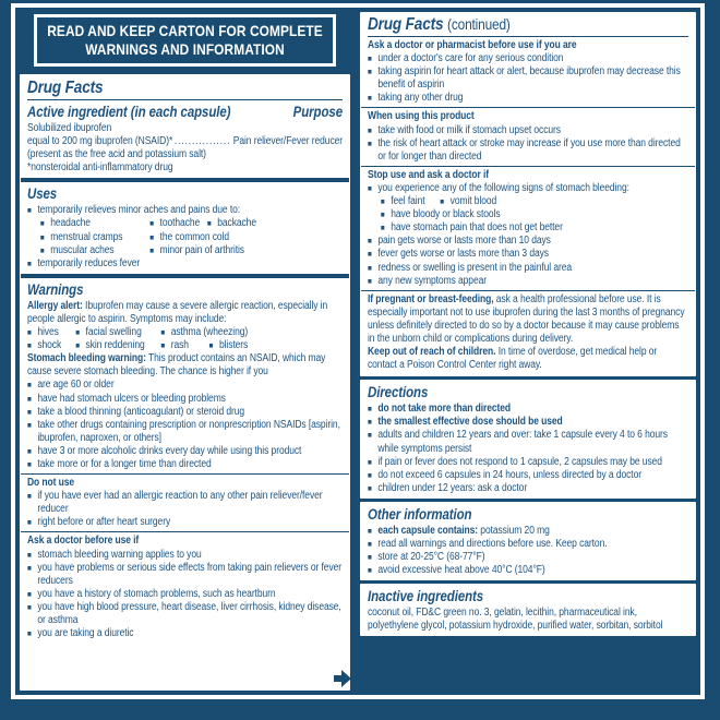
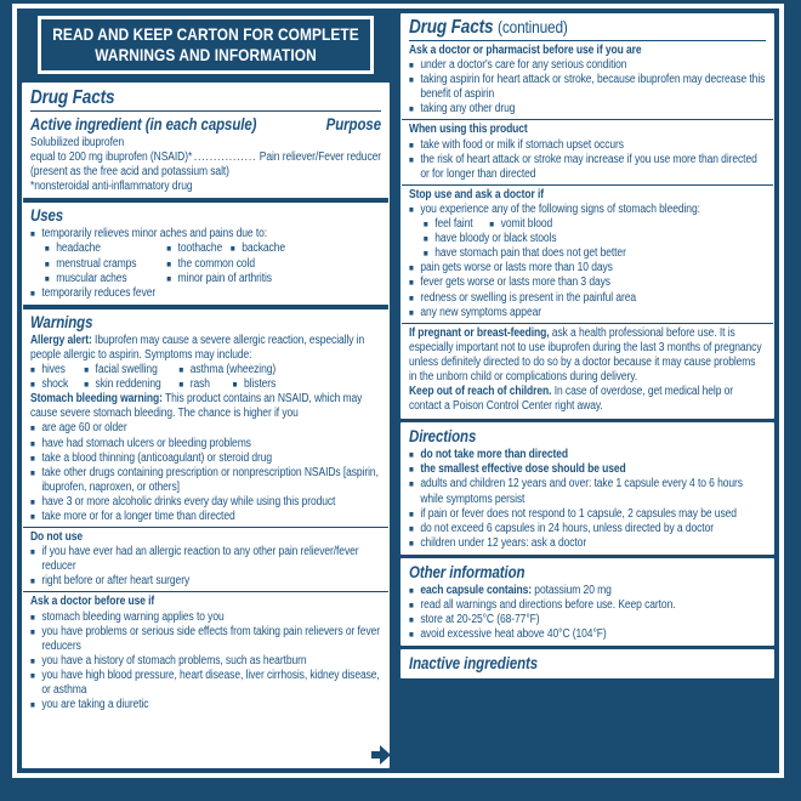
  READ AND KEEP CARTON FOR COMPLETE
  WARNINGS AND INFORMATION
  Drug Facts
  Active ingredient (in each capsule)
  Purpose
  Solubilized ibuprofen
  equal to 200 mg ibuprofen (NSAID)*
  ................
  Pain reliever/Fever reducer
  (present as the free acid and potassium salt)
  *nonsteroidal anti-inflammatory drug
  Uses
  ■
  temporarily relieves minor aches and pains due to:
  ■
  headache
  ■
  toothache
  ■
  backache
  ■
  menstrual cramps
  ■
  the common cold
  ■
  muscular aches
  ■
  minor pain of arthritis
  ■
  temporarily reduces fever
  Warnings
  Allergy alert: Ibuprofen may cause a severe allergic reaction, especially in people allergic to aspirin. Symptoms may include:
  ■
  hives
  ■
  facial swelling
  ■
  asthma (wheezing)
  ■
  shock
  ■
  skin reddening
  ■
  rash
  ■
  blisters
  Stomach bleeding warning: This product contains an NSAID, which may cause severe stomach bleeding. The chance is higher if you
  ■
  are age 60 or older
  ■
  have had stomach ulcers or bleeding problems
  ■
  take a blood thinning (anticoagulant) or steroid drug
  ■
  take other drugs containing prescription or nonprescription NSAIDs [aspirin, ibuprofen, naproxen, or others]
  ■
  have 3 or more alcoholic drinks every day while using this product
  ■
  take more or for a longer time than directed
  Do not use
  ■
  if you have ever had an allergic reaction to any other pain reliever/fever reducer
  ■
  right before or after heart surgery
  Ask a doctor before use if
  ■
  stomach bleeding warning applies to you
  ■
  you have problems or serious side effects from taking pain relievers or fever reducers
  ■
  you have a history of stomach problems, such as heartburn
  ■
  you have high blood pressure, heart disease, liver cirrhosis, kidney disease, or asthma
  ■
  you are taking a diuretic
  Drug Facts (continued)
  Ask a doctor or pharmacist before use if you are
  ■
  under a doctor's care for any serious condition
  ■
- taking aspirin for heart attack or alert, because ibuprofen may decrease this benefit of aspirin
+ taking aspirin for heart attack or stroke, because ibuprofen may decrease this benefit of aspirin
  ■
  taking any other drug
  When using this product
  ■
  take with food or milk if stomach upset occurs
  ■
  the risk of heart attack or stroke may increase if you use more than directed or for longer than directed
  Stop use and ask a doctor if
  ■
  you experience any of the following signs of stomach bleeding:
  ■
  feel faint
  ■
  vomit blood
  ■
  have bloody or black stools
  ■
  have stomach pain that does not get better
  ■
  pain gets worse or lasts more than 10 days
  ■
  fever gets worse or lasts more than 3 days
  ■
  redness or swelling is present in the painful area
  ■
  any new symptoms appear
  If pregnant or breast-feeding, ask a health professional before use. It is especially important not to use ibuprofen during the last 3 months of pregnancy unless definitely directed to do so by a doctor because it may cause problems in the unborn child or complications during delivery.
- Keep out of reach of children. In time of overdose, get medical help or contact a Poison Control Center right away.
+ Keep out of reach of children. In case of overdose, get medical help or contact a Poison Control Center right away.
  Directions
  ■
  do not take more than directed
  ■
  the smallest effective dose should be used
  ■
  adults and children 12 years and over: take 1 capsule every 4 to 6 hours while symptoms persist
  ■
  if pain or fever does not respond to 1 capsule, 2 capsules may be used
  ■
  do not exceed 6 capsules in 24 hours, unless directed by a doctor
  ■
  children under 12 years: ask a doctor
  Other information
  ■
  each capsule contains: potassium 20 mg
  ■
  read all warnings and directions before use. Keep carton.
  ■
  store at 20-25°C (68-77°F)
  ■
  avoid excessive heat above 40°C (104°F)
  Inactive ingredients
- coconut oil, FD&C green no. 3, gelatin, lecithin, pharmaceutical ink, polyethylene glycol, potassium hydroxide, purified water, sorbitan, sorbitol
